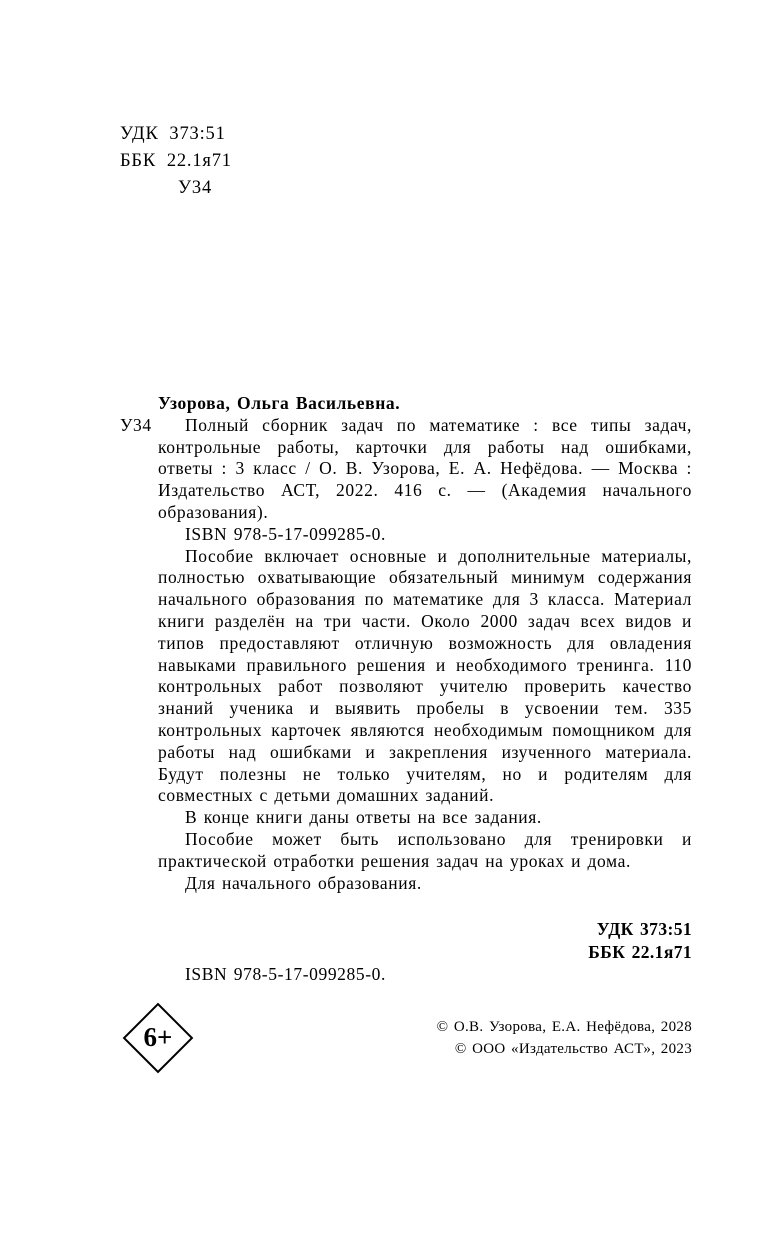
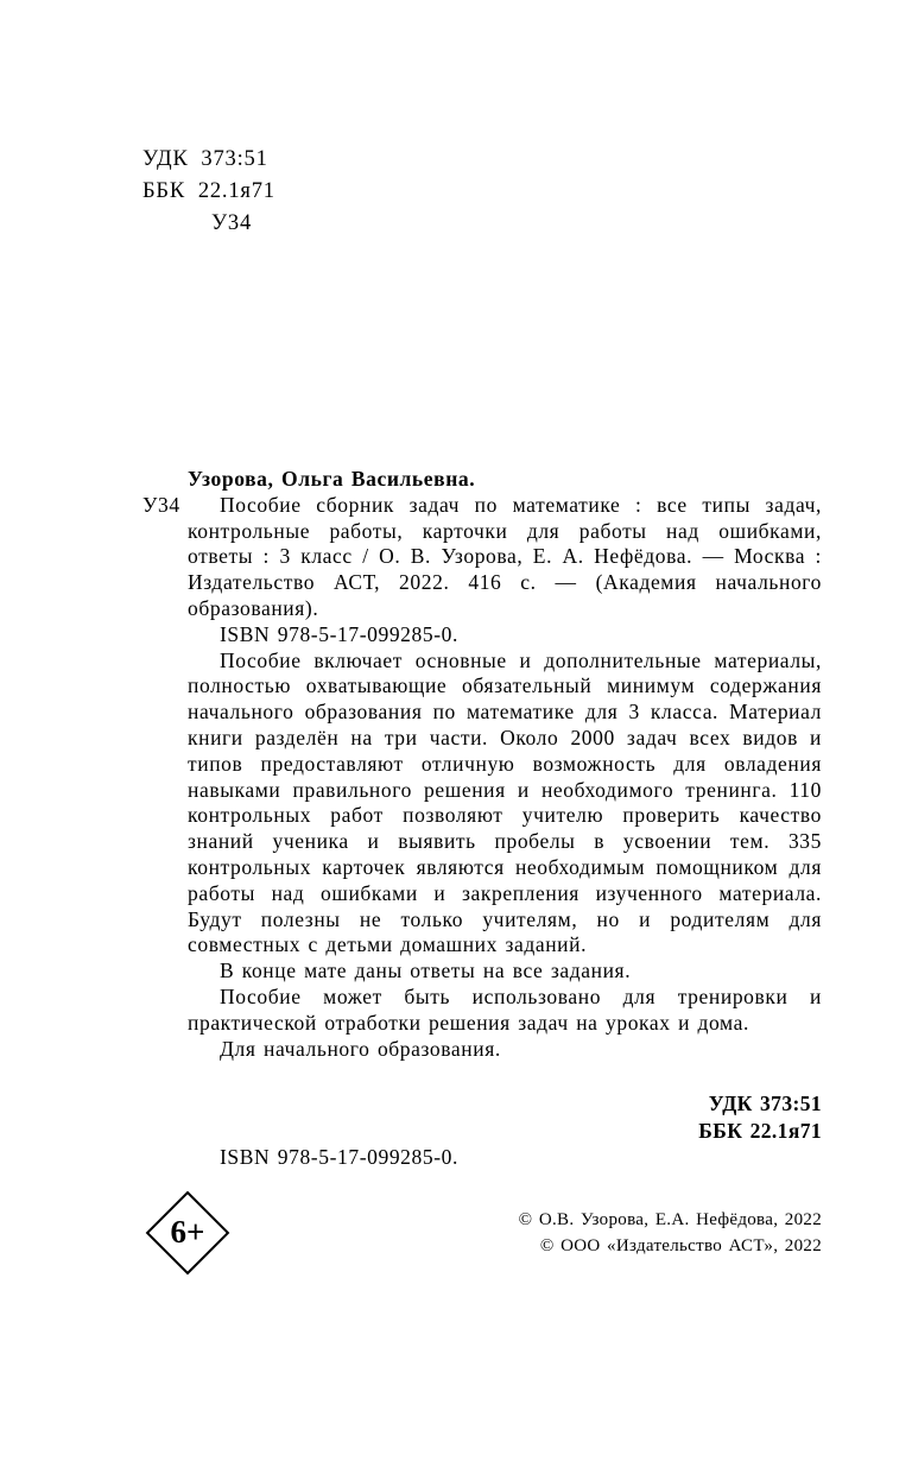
  УДК 373:51
  ББК 22.1я71
  У34
  Узорова, Ольга Васильевна.
  У34
- Полный сборник задач по математике : все типы задач, контрольные работы, карточки для работы над ошибками, ответы : 3 класс / О. В. Узорова, Е. А. Нефёдова. — Мо­сква : Издательство АСТ, 2022. 416 с. — (Академия началь­ного образования).
+ Пособие сборник задач по математике : все типы задач, контрольные работы, карточки для работы над ошибками, ответы : 3 класс / О. В. Узорова, Е. А. Нефёдова. — Мо­сква : Издательство АСТ, 2022. 416 с. — (Академия началь­ного образования).
  ISBN 978-5-17-099285-0.
  Пособие включает основные и дополнительные мате­риалы, полностью охватывающие обязательный минимум содержания начального образования по математике для 3 класса. Материал книги разделён на три части. Около 2000 задач всех видов и типов предоставляют отличную возможность для овладения навыками правильного ре­шения и необходимого тренинга. 110 контрольных работ позволяют учителю проверить качество знаний ученика и выявить пробелы в усвоении тем. 335 контрольных карто­чек являются необходимым помощником для работы над ошибками и закрепления изученного материала. Будут по­лезны не только учителям, но и родителям для совместных с детьми домашних заданий.
- В конце книги даны ответы на все задания.
+ В конце мате даны ответы на все задания.
  Пособие может быть использовано для тренировки и практической отработки решения задач на уроках и дома.
  Для начального образования.
  УДК 373:51
  ББК 22.1я71
  ISBN 978-5-17-099285-0.
  6+
- © О.В. Узорова, Е.А. Нефёдова, 2028
+ © О.В. Узорова, Е.А. Нефёдова, 2022
- © ООО «Издательство АСТ», 2023
+ © ООО «Издательство АСТ», 2022
